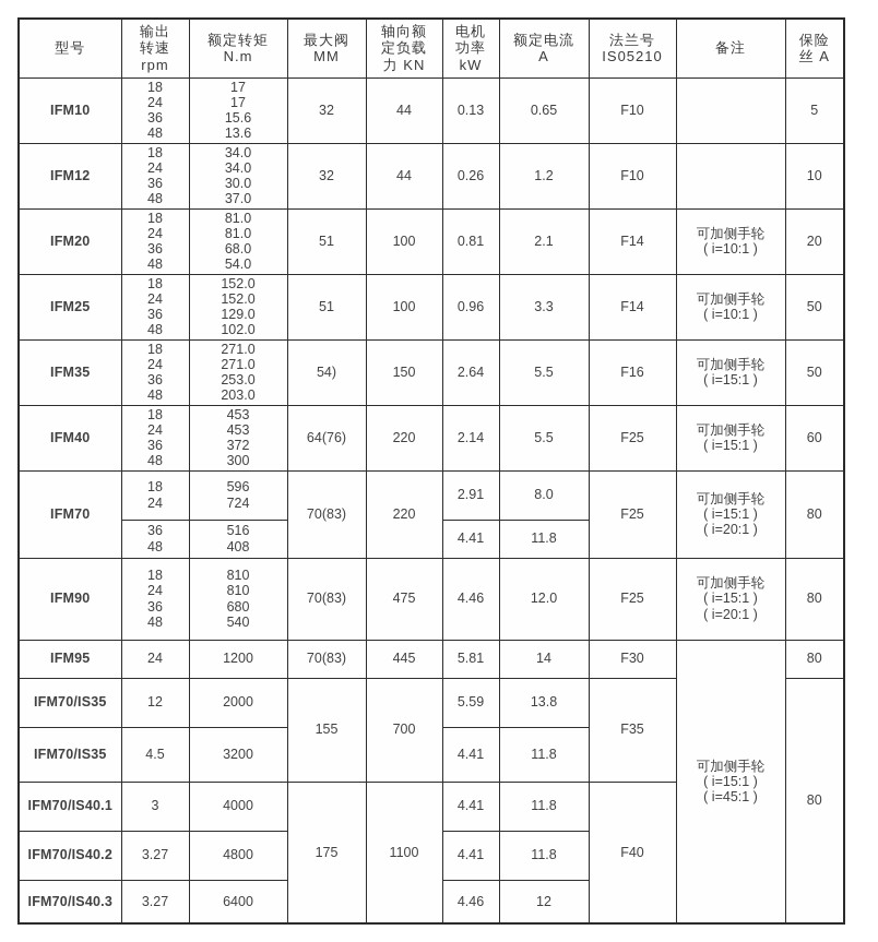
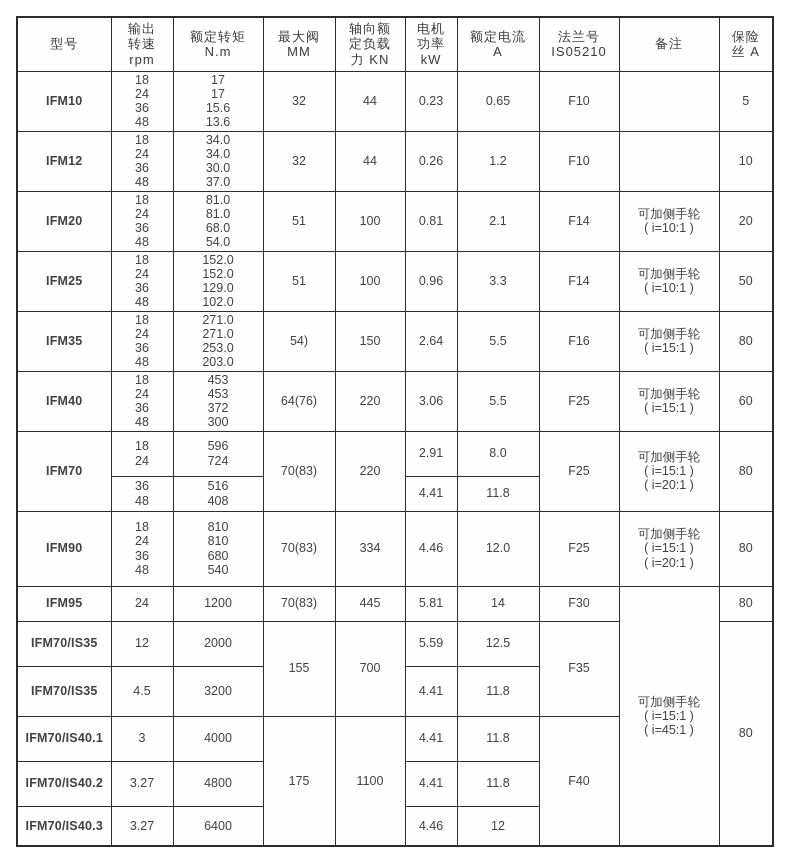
  型号	输出 转速 rpm	额定转矩 N.m	最大阀 MM	轴向额 定负载 力 KN	电机 功率 kW	额定电流 A	法兰号 IS05210	备注	保险 丝 A
- IFM10	18 24 36 48	17 17 15.6 13.6	32	44	0.13	0.65	F10		5
+ IFM10	18 24 36 48	17 17 15.6 13.6	32	44	0.23	0.65	F10		5
  IFM12	18 24 36 48	34.0 34.0 30.0 37.0	32	44	0.26	1.2	F10		10
  IFM20	18 24 36 48	81.0 81.0 68.0 54.0	51	100	0.81	2.1	F14	可加侧手轮 ( i=10:1 )	20
  IFM25	18 24 36 48	152.0 152.0 129.0 102.0	51	100	0.96	3.3	F14	可加侧手轮 ( i=10:1 )	50
- IFM35	18 24 36 48	271.0 271.0 253.0 203.0	54)	150	2.64	5.5	F16	可加侧手轮 ( i=15:1 )	50
+ IFM35	18 24 36 48	271.0 271.0 253.0 203.0	54)	150	2.64	5.5	F16	可加侧手轮 ( i=15:1 )	80
- IFM40	18 24 36 48	453 453 372 300	64(76)	220	2.14	5.5	F25	可加侧手轮 ( i=15:1 )	60
+ IFM40	18 24 36 48	453 453 372 300	64(76)	220	3.06	5.5	F25	可加侧手轮 ( i=15:1 )	60
  IFM70	18 24	596 724	70(83)	220	2.91	8.0	F25	可加侧手轮 ( i=15:1 ) ( i=20:1 )	80
  36 48	516 408	4.41	11.8
- IFM90	18 24 36 48	810 810 680 540	70(83)	475	4.46	12.0	F25	可加侧手轮 ( i=15:1 ) ( i=20:1 )	80
+ IFM90	18 24 36 48	810 810 680 540	70(83)	334	4.46	12.0	F25	可加侧手轮 ( i=15:1 ) ( i=20:1 )	80
  IFM95	24	1200	70(83)	445	5.81	14	F30	可加侧手轮 ( i=15:1 ) ( i=45:1 )	80
- IFM70/IS35	12	2000	155	700	5.59	13.8	F35	80
+ IFM70/IS35	12	2000	155	700	5.59	12.5	F35	80
  IFM70/IS35	4.5	3200	4.41	11.8
  IFM70/IS40.1	3	4000	175	1100	4.41	11.8	F40
  IFM70/IS40.2	3.27	4800	4.41	11.8
  IFM70/IS40.3	3.27	6400	4.46	12
